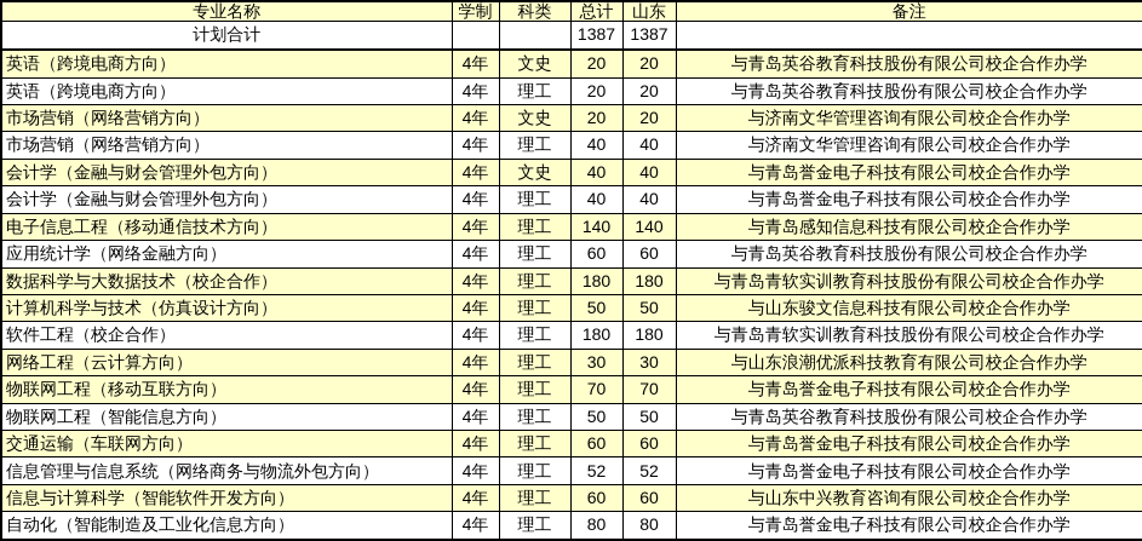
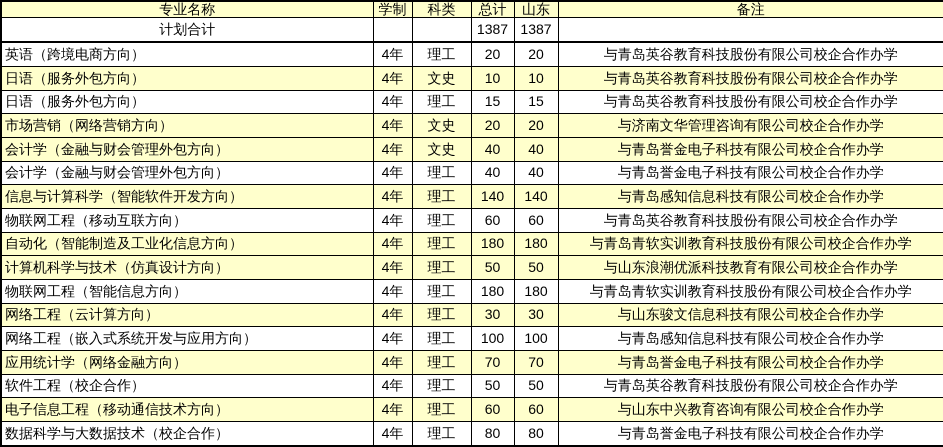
  专业名称	学制	科类	总计	山东	备注
  计划合计			1387	1387
- 英语（跨境电商方向）	4年	文史	20	20	与青岛英谷教育科技股份有限公司校企合作办学
  英语（跨境电商方向）	4年	理工	20	20	与青岛英谷教育科技股份有限公司校企合作办学
+ 日语（服务外包方向）	4年	文史	10	10	与青岛英谷教育科技股份有限公司校企合作办学
+ 日语（服务外包方向）	4年	理工	15	15	与青岛英谷教育科技股份有限公司校企合作办学
  市场营销（网络营销方向）	4年	文史	20	20	与济南文华管理咨询有限公司校企合作办学
- 市场营销（网络营销方向）	4年	理工	40	40	与济南文华管理咨询有限公司校企合作办学
  会计学（金融与财会管理外包方向）	4年	文史	40	40	与青岛誉金电子科技有限公司校企合作办学
  会计学（金融与财会管理外包方向）	4年	理工	40	40	与青岛誉金电子科技有限公司校企合作办学
- 电子信息工程（移动通信技术方向）	4年	理工	140	140	与青岛感知信息科技有限公司校企合作办学
+ 信息与计算科学（智能软件开发方向）	4年	理工	140	140	与青岛感知信息科技有限公司校企合作办学
- 应用统计学（网络金融方向）	4年	理工	60	60	与青岛英谷教育科技股份有限公司校企合作办学
+ 物联网工程（移动互联方向）	4年	理工	60	60	与青岛英谷教育科技股份有限公司校企合作办学
- 数据科学与大数据技术（校企合作）	4年	理工	180	180	与青岛青软实训教育科技股份有限公司校企合作办学
+ 自动化（智能制造及工业化信息方向）	4年	理工	180	180	与青岛青软实训教育科技股份有限公司校企合作办学
- 计算机科学与技术（仿真设计方向）	4年	理工	50	50	与山东骏文信息科技有限公司校企合作办学
+ 计算机科学与技术（仿真设计方向）	4年	理工	50	50	与山东浪潮优派科技教育有限公司校企合作办学
- 软件工程（校企合作）	4年	理工	180	180	与青岛青软实训教育科技股份有限公司校企合作办学
+ 物联网工程（智能信息方向）	4年	理工	180	180	与青岛青软实训教育科技股份有限公司校企合作办学
- 网络工程（云计算方向）	4年	理工	30	30	与山东浪潮优派科技教育有限公司校企合作办学
+ 网络工程（云计算方向）	4年	理工	30	30	与山东骏文信息科技有限公司校企合作办学
+ 网络工程（嵌入式系统开发与应用方向）	4年	理工	100	100	与青岛感知信息科技有限公司校企合作办学
- 物联网工程（移动互联方向）	4年	理工	70	70	与青岛誉金电子科技有限公司校企合作办学
+ 应用统计学（网络金融方向）	4年	理工	70	70	与青岛誉金电子科技有限公司校企合作办学
- 物联网工程（智能信息方向）	4年	理工	50	50	与青岛英谷教育科技股份有限公司校企合作办学
+ 软件工程（校企合作）	4年	理工	50	50	与青岛英谷教育科技股份有限公司校企合作办学
- 交通运输（车联网方向）	4年	理工	60	60	与青岛誉金电子科技有限公司校企合作办学
- 信息管理与信息系统（网络商务与物流外包方向）	4年	理工	52	52	与青岛誉金电子科技有限公司校企合作办学
- 信息与计算科学（智能软件开发方向）	4年	理工	60	60	与山东中兴教育咨询有限公司校企合作办学
+ 电子信息工程（移动通信技术方向）	4年	理工	60	60	与山东中兴教育咨询有限公司校企合作办学
- 自动化（智能制造及工业化信息方向）	4年	理工	80	80	与青岛誉金电子科技有限公司校企合作办学
+ 数据科学与大数据技术（校企合作）	4年	理工	80	80	与青岛誉金电子科技有限公司校企合作办学
